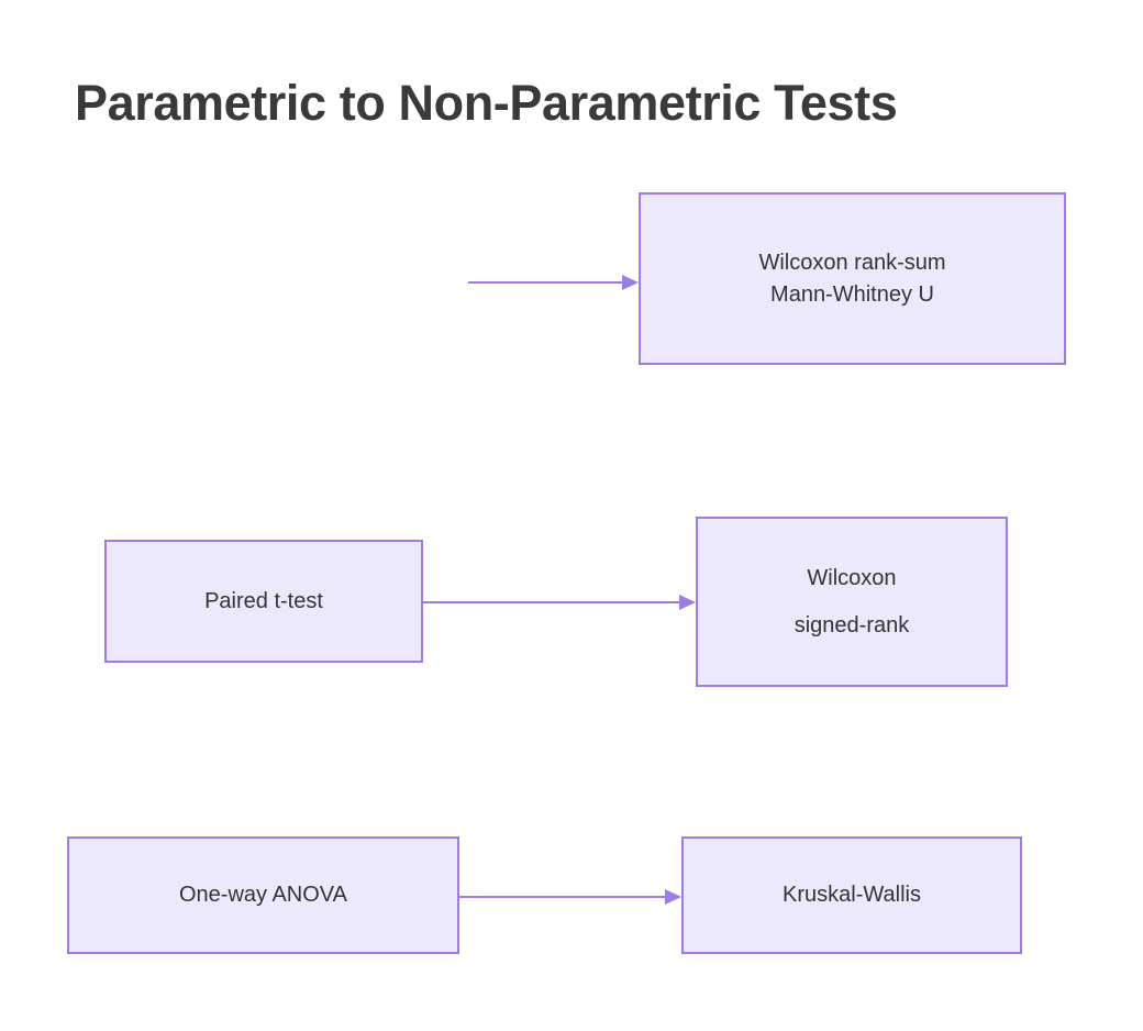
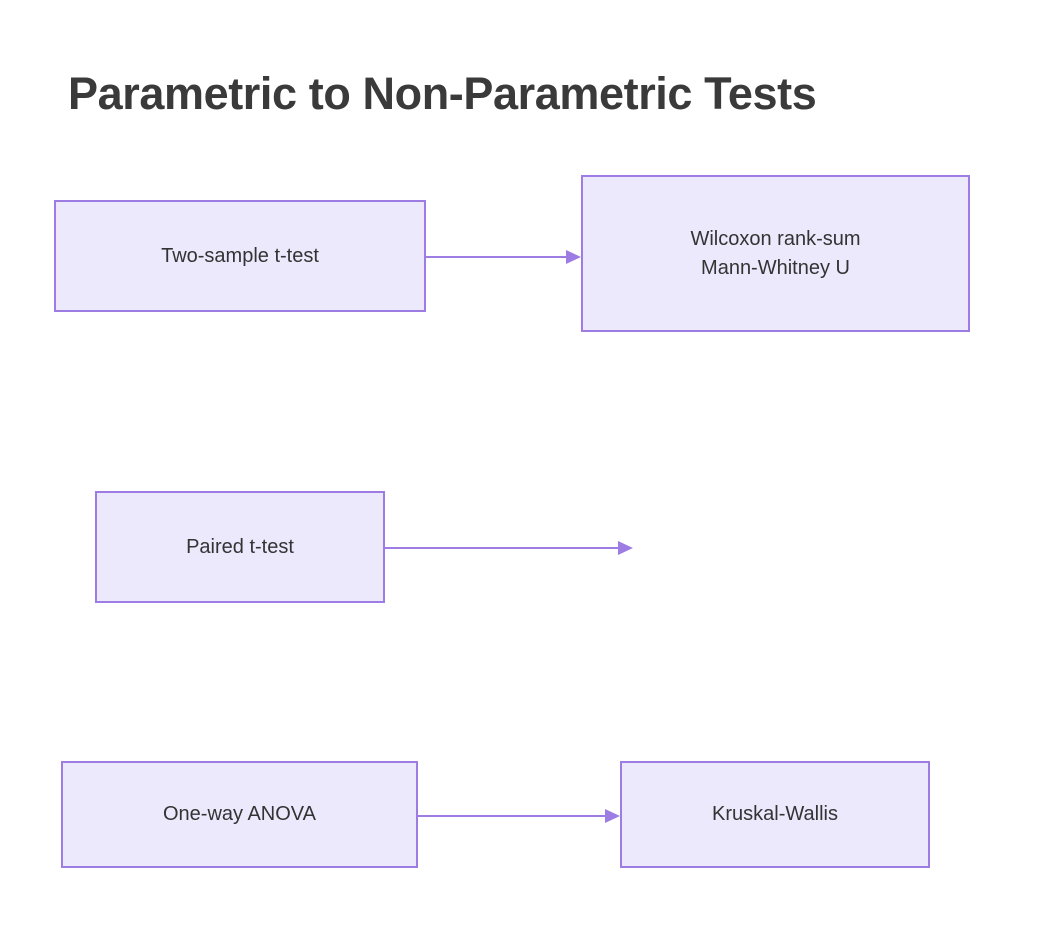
  Parametric to Non-Parametric Tests
+ Two-sample t-test
  Wilcoxon rank-sum
  Mann-Whitney U
  Paired t-test
- Wilcoxon
- signed-rank
  One-way ANOVA
  Kruskal-Wallis
